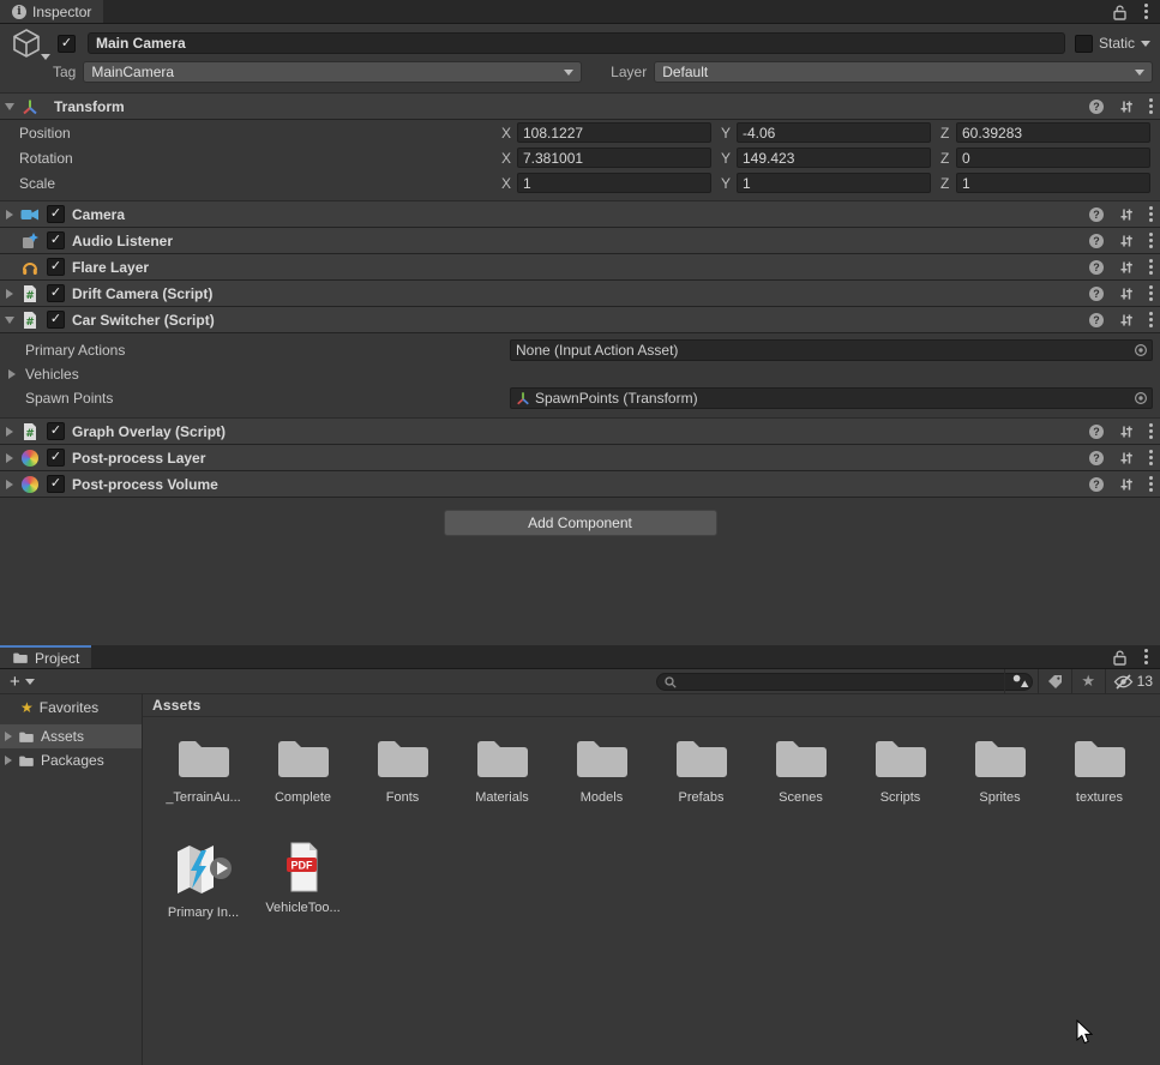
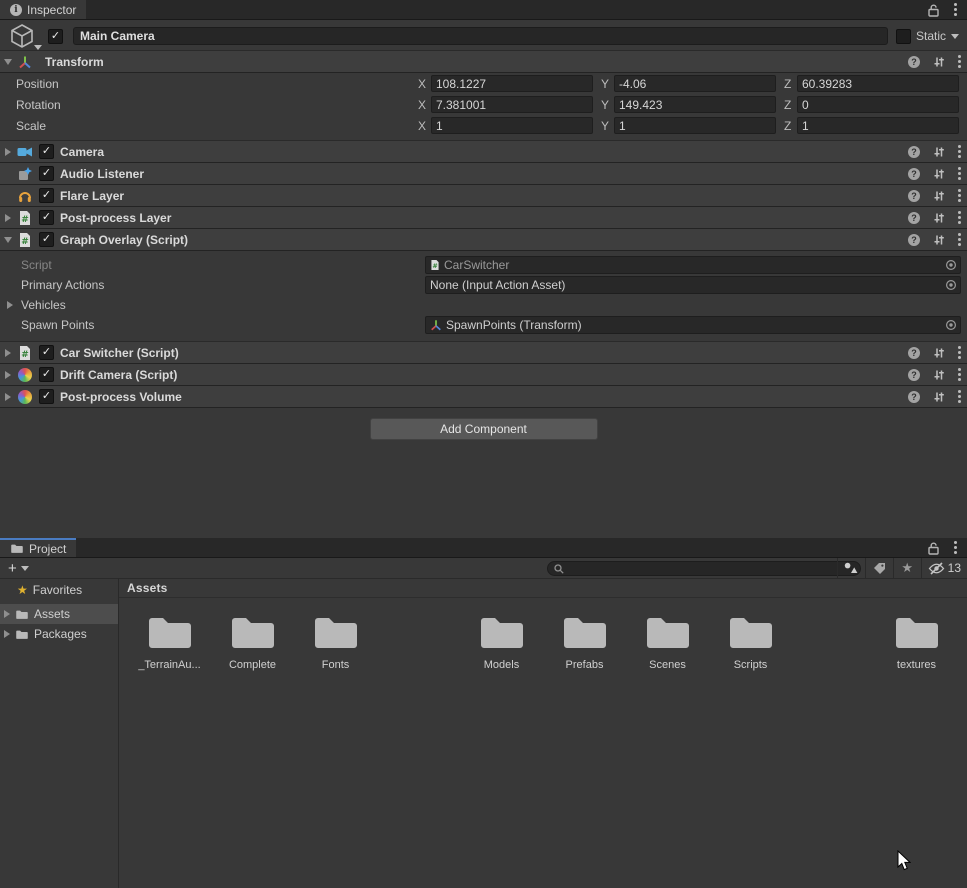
  i
  Inspector
  ✓
  Main Camera
  Static
- Tag
- MainCamera
- Layer
- Default
  Transform
  ?
  Position
  X
  108.1227
  Y
  -4.06
  Z
  60.39283
  Rotation
  X
  7.381001
  Y
  149.423
  Z
  0
  Scale
  X
  1
  Y
  1
  Z
  1
  ✓
  Camera
  ?
  ✓
  Audio Listener
  ?
  ✓
  Flare Layer
  ?
  ✓
- Drift Camera (Script)
+ Post-process Layer
  ?
  ✓
- Car Switcher (Script)
+ Graph Overlay (Script)
  ?
+ Script
+ CarSwitcher
  Primary Actions
  None (Input Action Asset)
  Vehicles
  Spawn Points
  SpawnPoints (Transform)
  ✓
- Graph Overlay (Script)
+ Car Switcher (Script)
  ?
  ✓
- Post-process Layer
+ Drift Camera (Script)
  ?
  ✓
  Post-process Volume
  ?
  Add Component
  Project
  +
  ★
  13
  ★
  Favorites
  Assets
  Packages
  Assets
  _TerrainAu...
  Complete
  Fonts
- Materials
  Models
  Prefabs
  Scenes
  Scripts
- Sprites
  textures
- Primary In...
- PDF
- VehicleToo...
